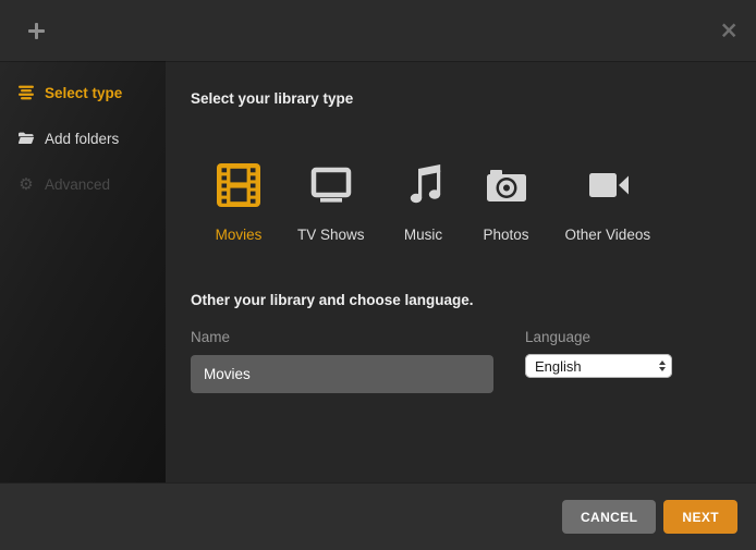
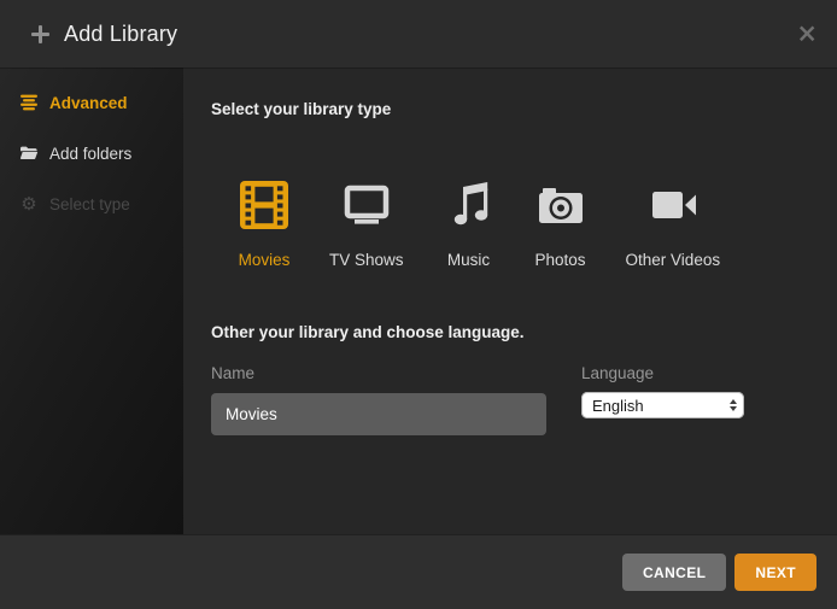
+ Add Library
  ×
- Select type
+ Advanced
  Add folders
  ⚙
- Advanced
+ Select type
  Select your library type
  Movies
  TV Shows
  Music
  Photos
  Other Videos
  Other your library and choose language.
  Name
  Movies
  Language
  English
  CANCEL
  NEXT
